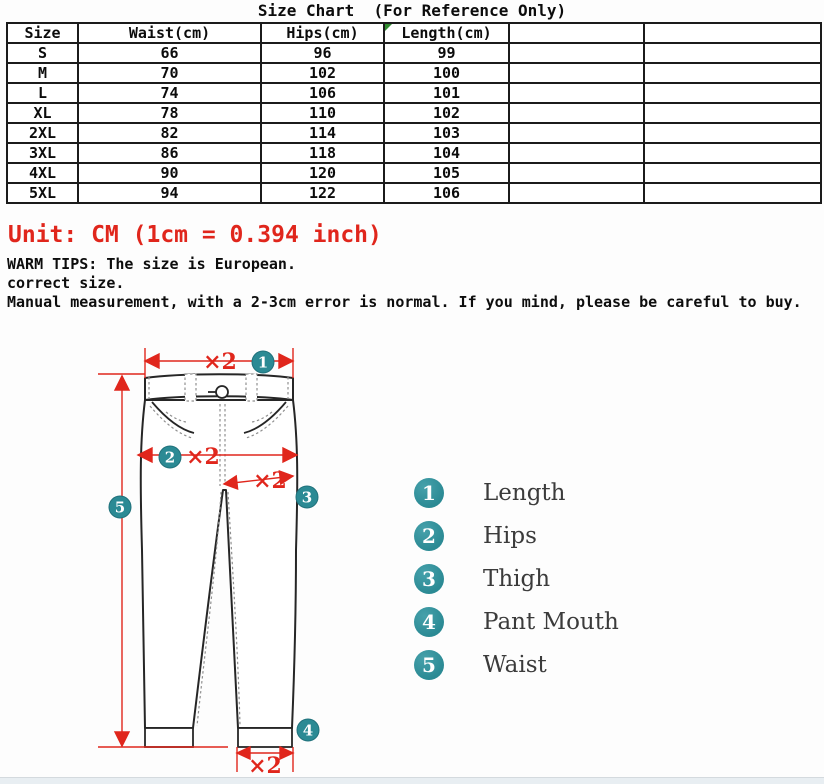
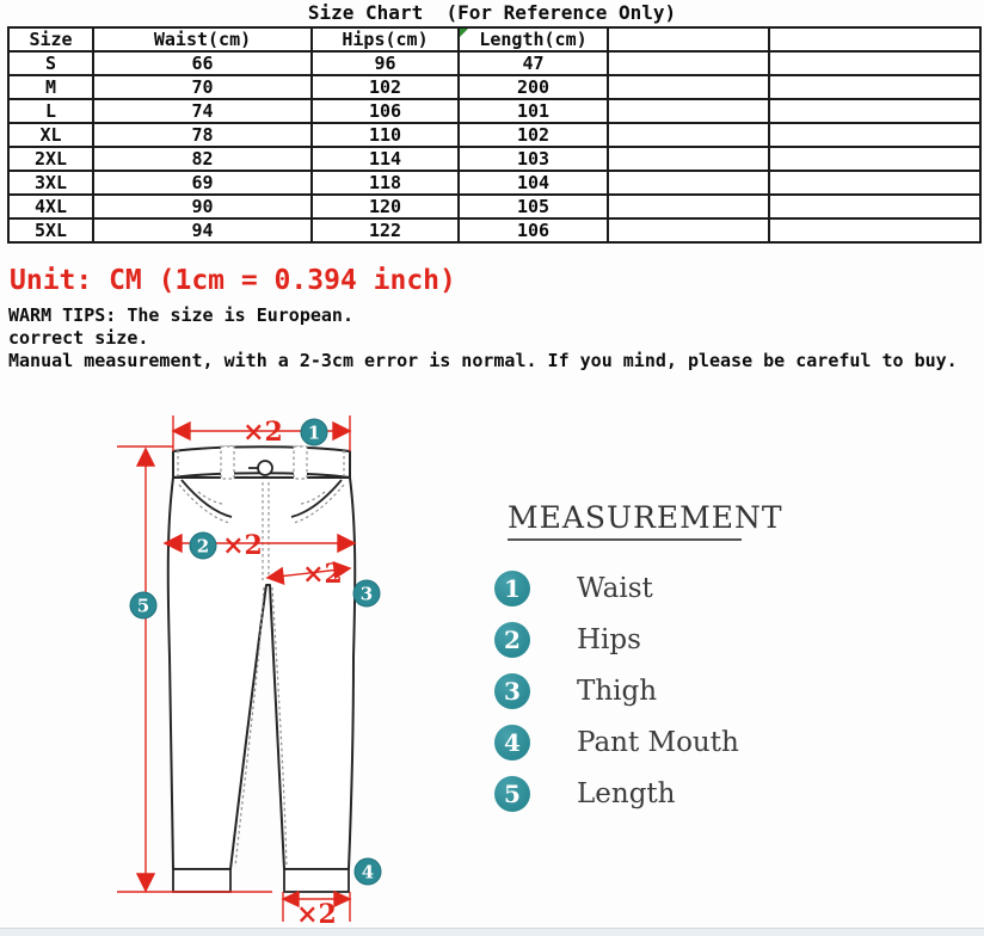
  Size Chart (For Reference Only)
  Size	Waist(cm)	Hips(cm)	Length(cm)
- S	66	96	99
+ S	66	96	47
- M	70	102	100
+ M	70	102	200
  L	74	106	101
  XL	78	110	102
  2XL	82	114	103
- 3XL	86	118	104
+ 3XL	69	118	104
  4XL	90	120	105
  5XL	94	122	106
  Unit: CM (1cm = 0.394 inch)
  WARM TIPS: The size is European.
  correct size.
  Manual measurement, with a 2-3cm error is normal. If you mind, please be careful to buy.
  ×2
  ×2
  ×2
  ×2
  1
  2
  3
  4
  5
+ MEASUREMENT
  1
- Length
+ Waist
  2
  Hips
  3
  Thigh
  4
  Pant Mouth
  5
- Waist
+ Length
